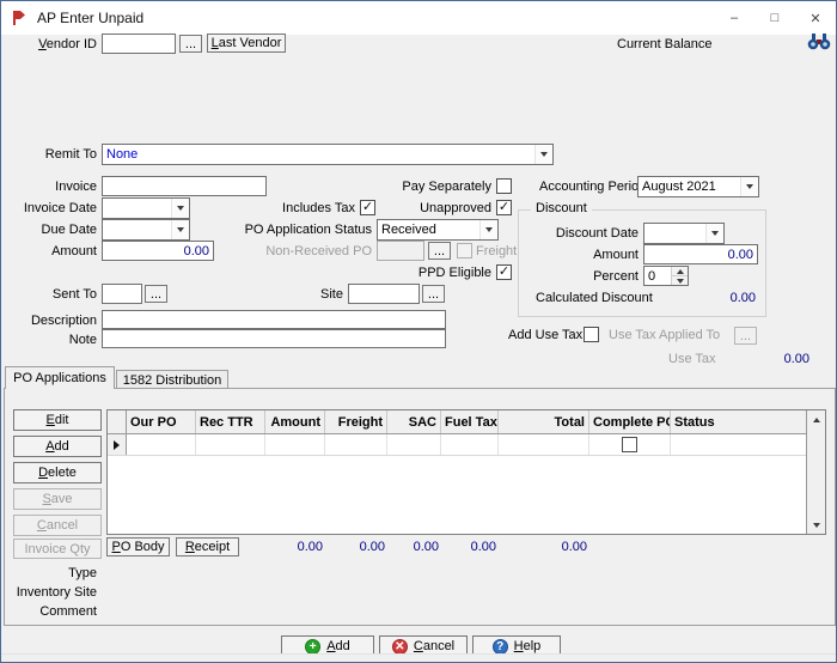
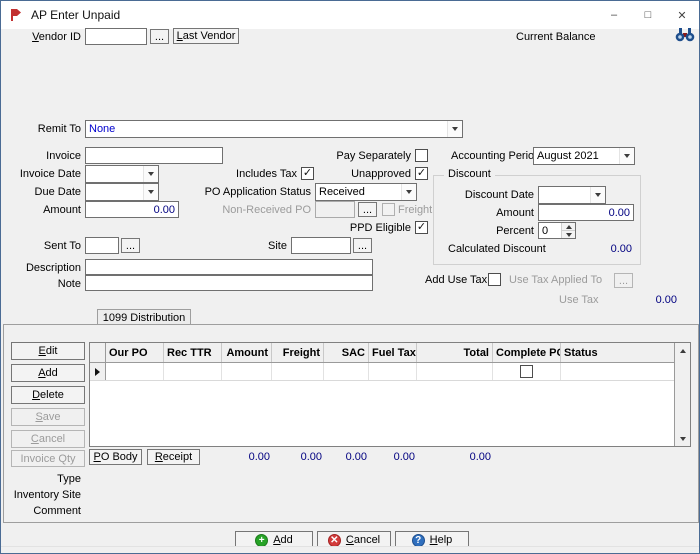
  AP Enter Unpaid
  –
  □
  ✕
  Vendor ID
  ...
  L
  ast Vendor
  Current Balance
  Remit To
  None
  Invoice
  Invoice Date
  Due Date
  Amount
  0.00
  Pay Separately
  Includes Tax
  Unapproved
  PO Application Status
  Received
  Non-Received PO
  ...
  Freight
  PPD Eligible
  Accounting Perio
  August 2021
  Discount
  Discount Date
  Amount
  0.00
  Percent
  0
  Calculated Discount
  0.00
  Sent To
  ...
  Site
  ...
  Description
  Note
  Add Use Tax
  Use Tax Applied To
  ...
  Use Tax
  0.00
- PO Applications
- 1582 Distribution
+ 1099 Distribution
  E
  dit
  A
  dd
  D
  elete
  S
  ave
  C
  ancel
  Invoice Qty
  Our PO
  Rec TTR
  Amount
  Freight
  SAC
  Fuel Tax
  Total
  Complete PO
  Status
  P
  O Body
  R
  eceipt
  0.00
  0.00
  0.00
  0.00
  0.00
  Type
  Inventory Site
  Comment
  +
  Add
  ✕
  Cancel
  ?
  Help
